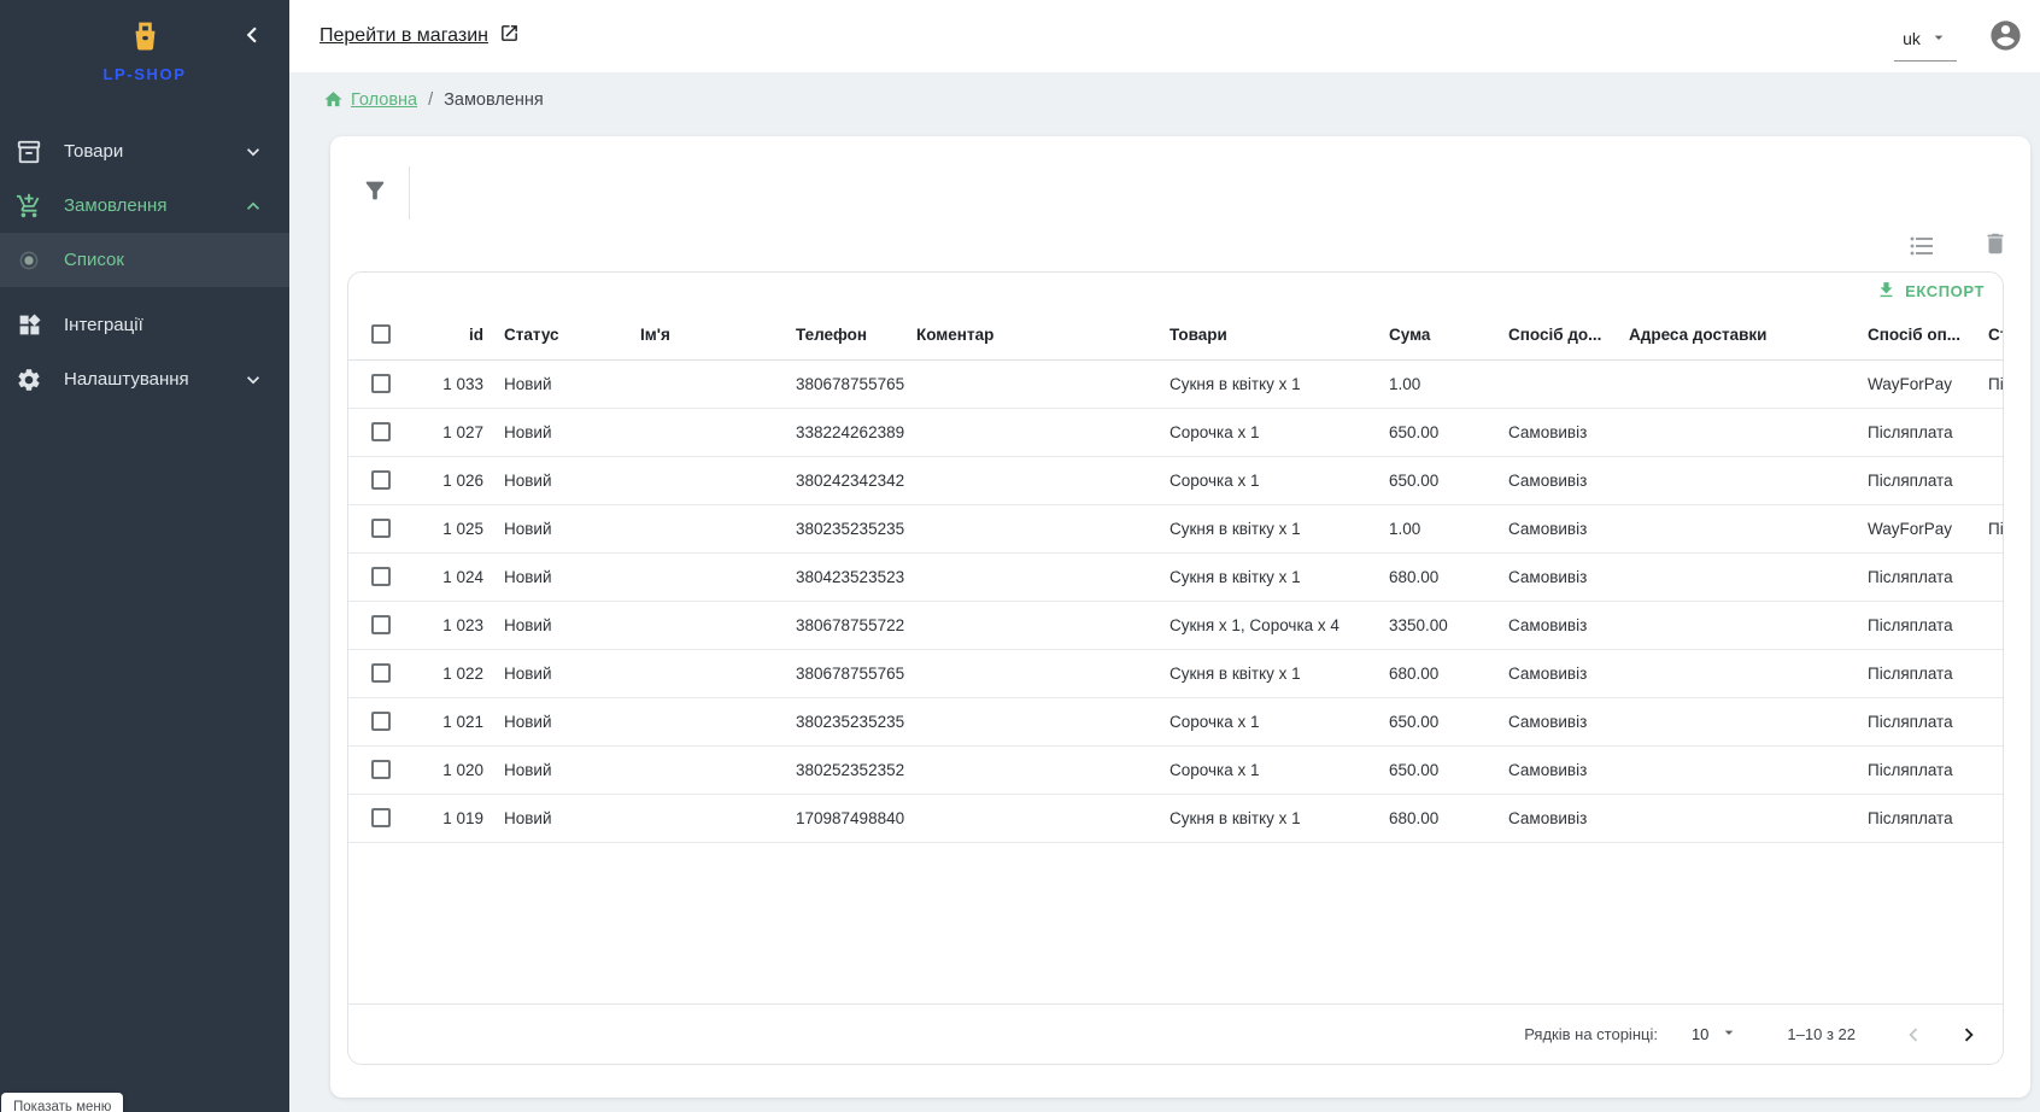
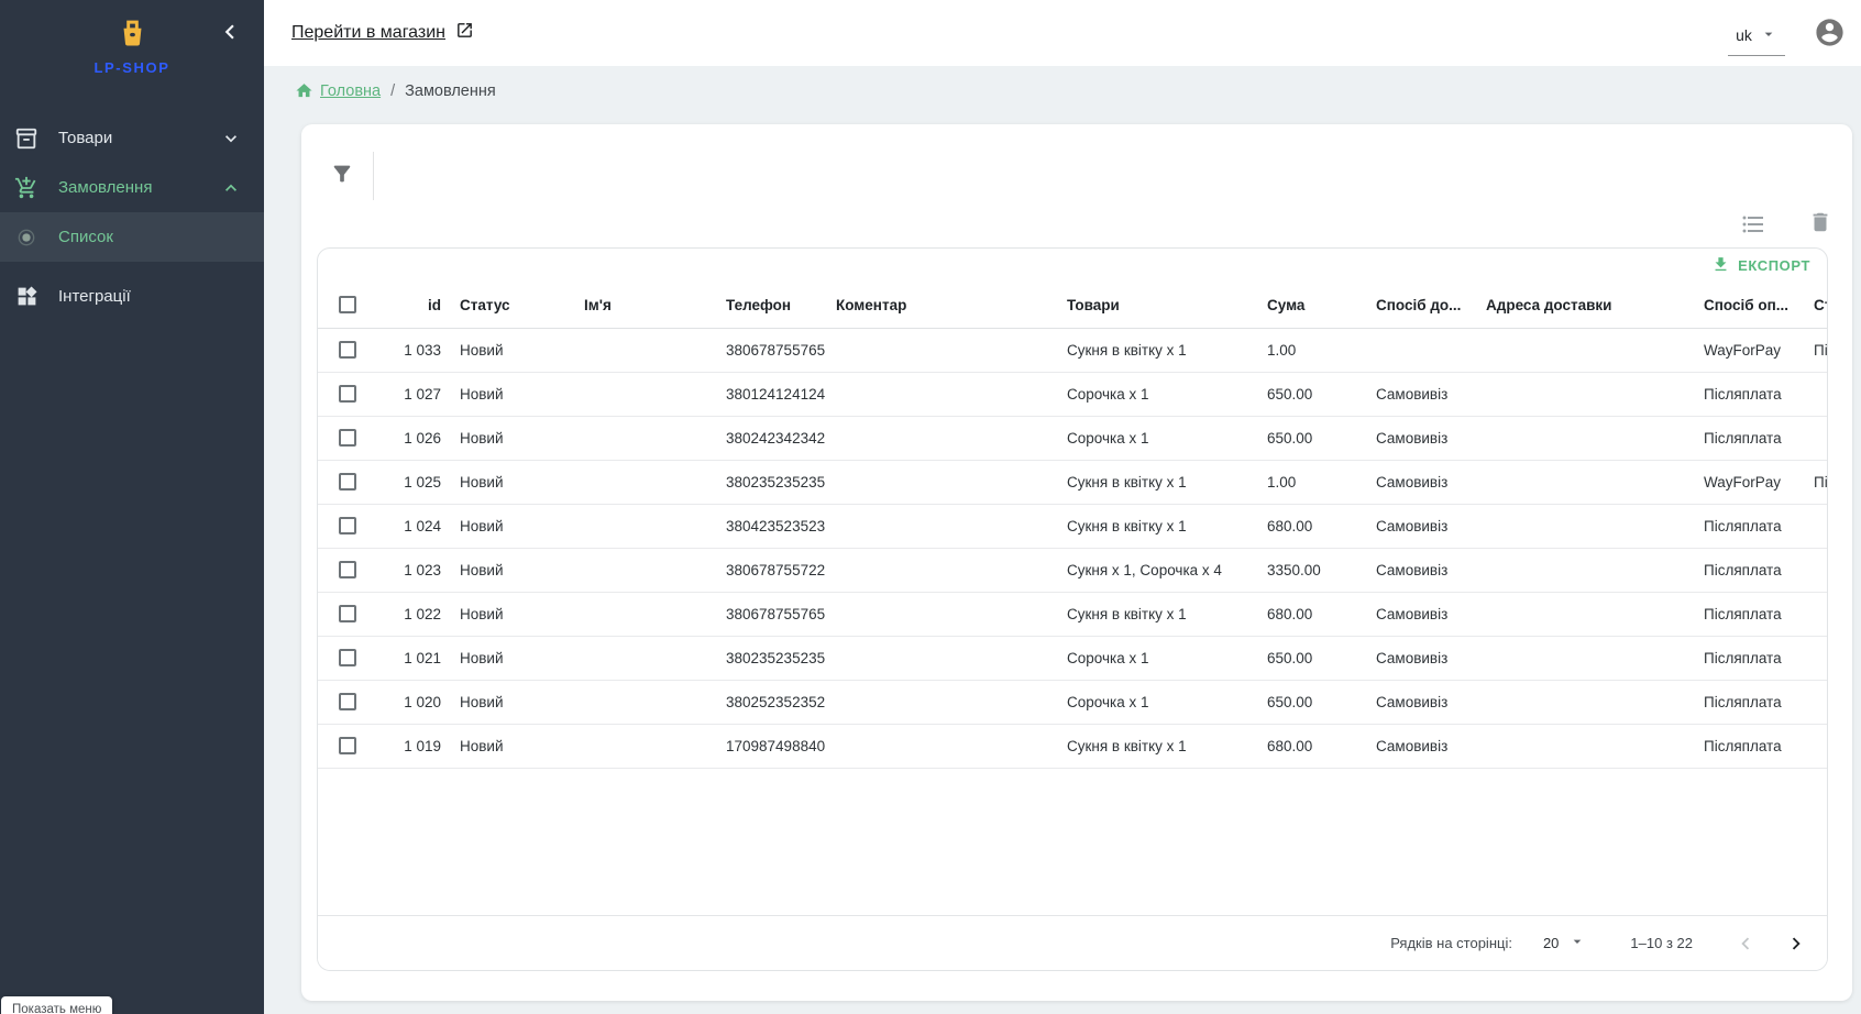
  LP-SHOP
  Товари
  Замовлення
  Список
  Інтеграції
- Налаштування
  Перейти в магазин
  uk
  Головна
  /
  Замовлення
  ЕКСПОРТ
  	id	Статус	Ім'я	Телефон	Коментар	Товари	Сума	Спосіб до...	Адреса доставки	Спосіб оп...	С
  	1 033	Новий		380678755765		Сукня в квітку x 1	1.00			WayForPay	Пі
- 	1 027	Новий		338224262389		Сорочка x 1	650.00	Самовивіз		Післяплата
+ 	1 027	Новий		380124124124		Сорочка x 1	650.00	Самовивіз		Післяплата
  	1 026	Новий		380242342342		Сорочка x 1	650.00	Самовивіз		Післяплата
  	1 025	Новий		380235235235		Сукня в квітку x 1	1.00	Самовивіз		WayForPay	Пі
  	1 024	Новий		380423523523		Сукня в квітку x 1	680.00	Самовивіз		Післяплата
  	1 023	Новий		380678755722		Сукня x 1, Сорочка x 4	3350.00	Самовивіз		Післяплата
  	1 022	Новий		380678755765		Сукня в квітку x 1	680.00	Самовивіз		Післяплата
  	1 021	Новий		380235235235		Сорочка x 1	650.00	Самовивіз		Післяплата
  	1 020	Новий		380252352352		Сорочка x 1	650.00	Самовивіз		Післяплата
  	1 019	Новий		170987498840		Сукня в квітку x 1	680.00	Самовивіз		Післяплата
  Рядків на сторінці:
- 10
+ 20
  1–10 з 22
  Показать меню
